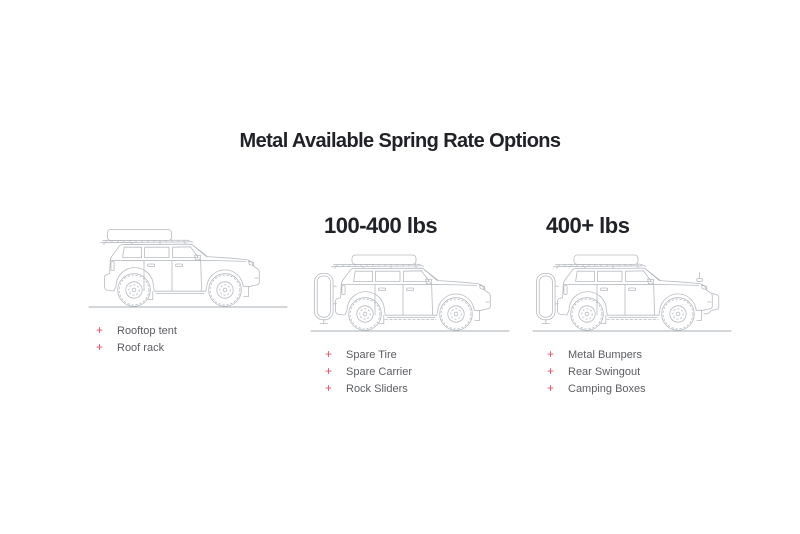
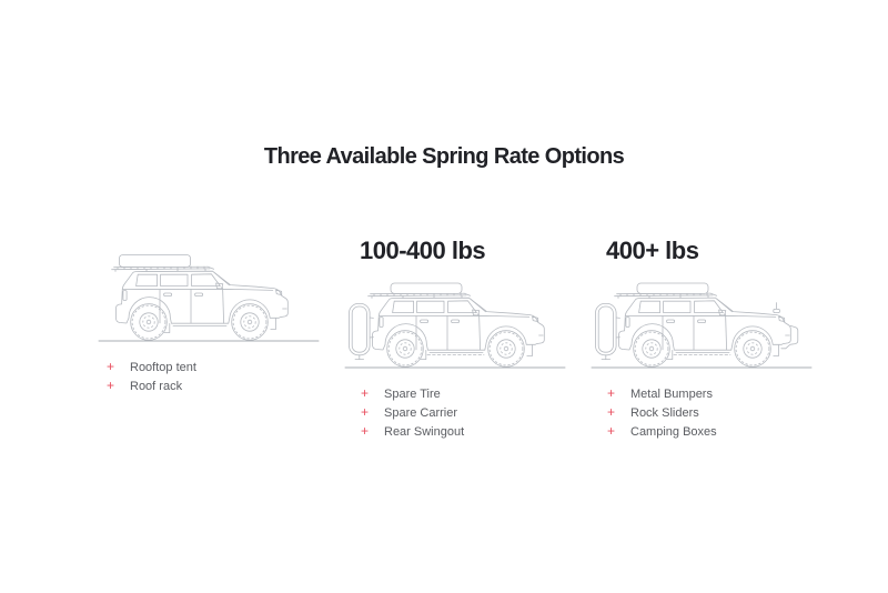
- Metal Available Spring Rate Options
+ Three Available Spring Rate Options
  +
  Rooftop tent
  +
  Roof rack
  100-400 lbs
  +
  Spare Tire
  +
  Spare Carrier
  +
- Rock Sliders
+ Rear Swingout
  400+ lbs
  +
  Metal Bumpers
  +
- Rear Swingout
+ Rock Sliders
  +
  Camping Boxes
